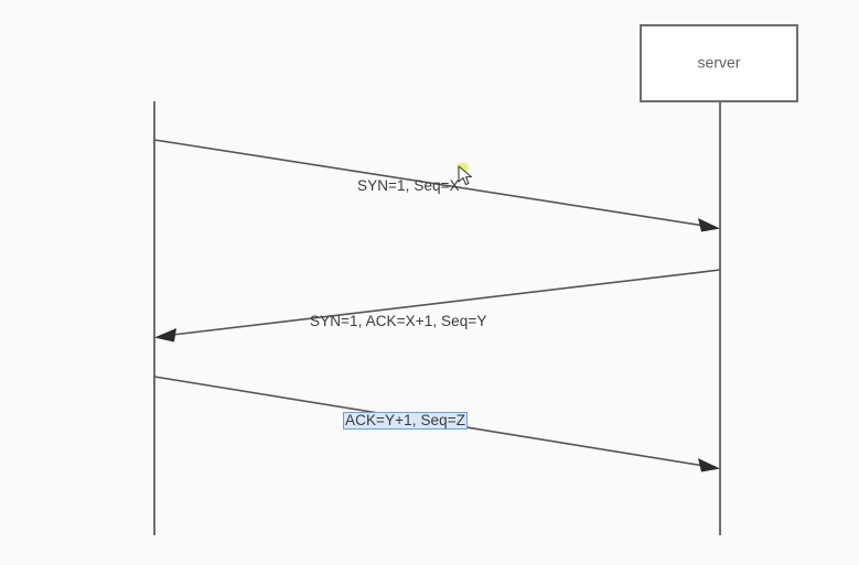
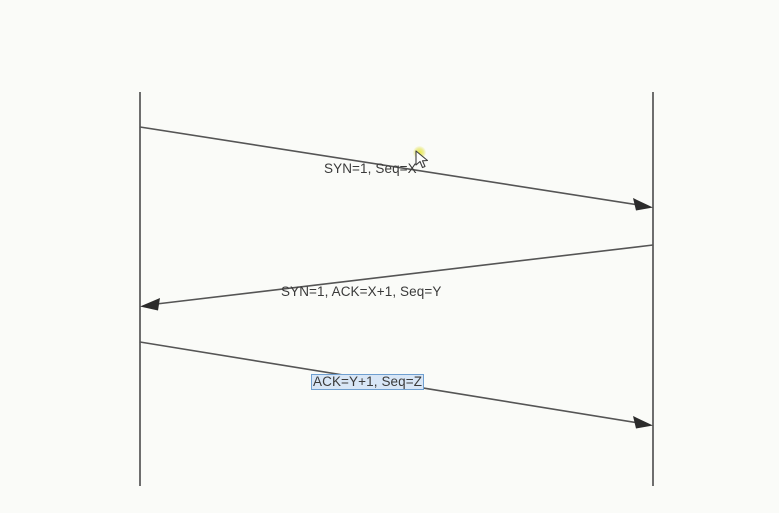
- server
  SYN=1, Seq=X
  SYN=1, ACK=X+1, Seq=Y
  ACK=Y+1, Seq=Z
